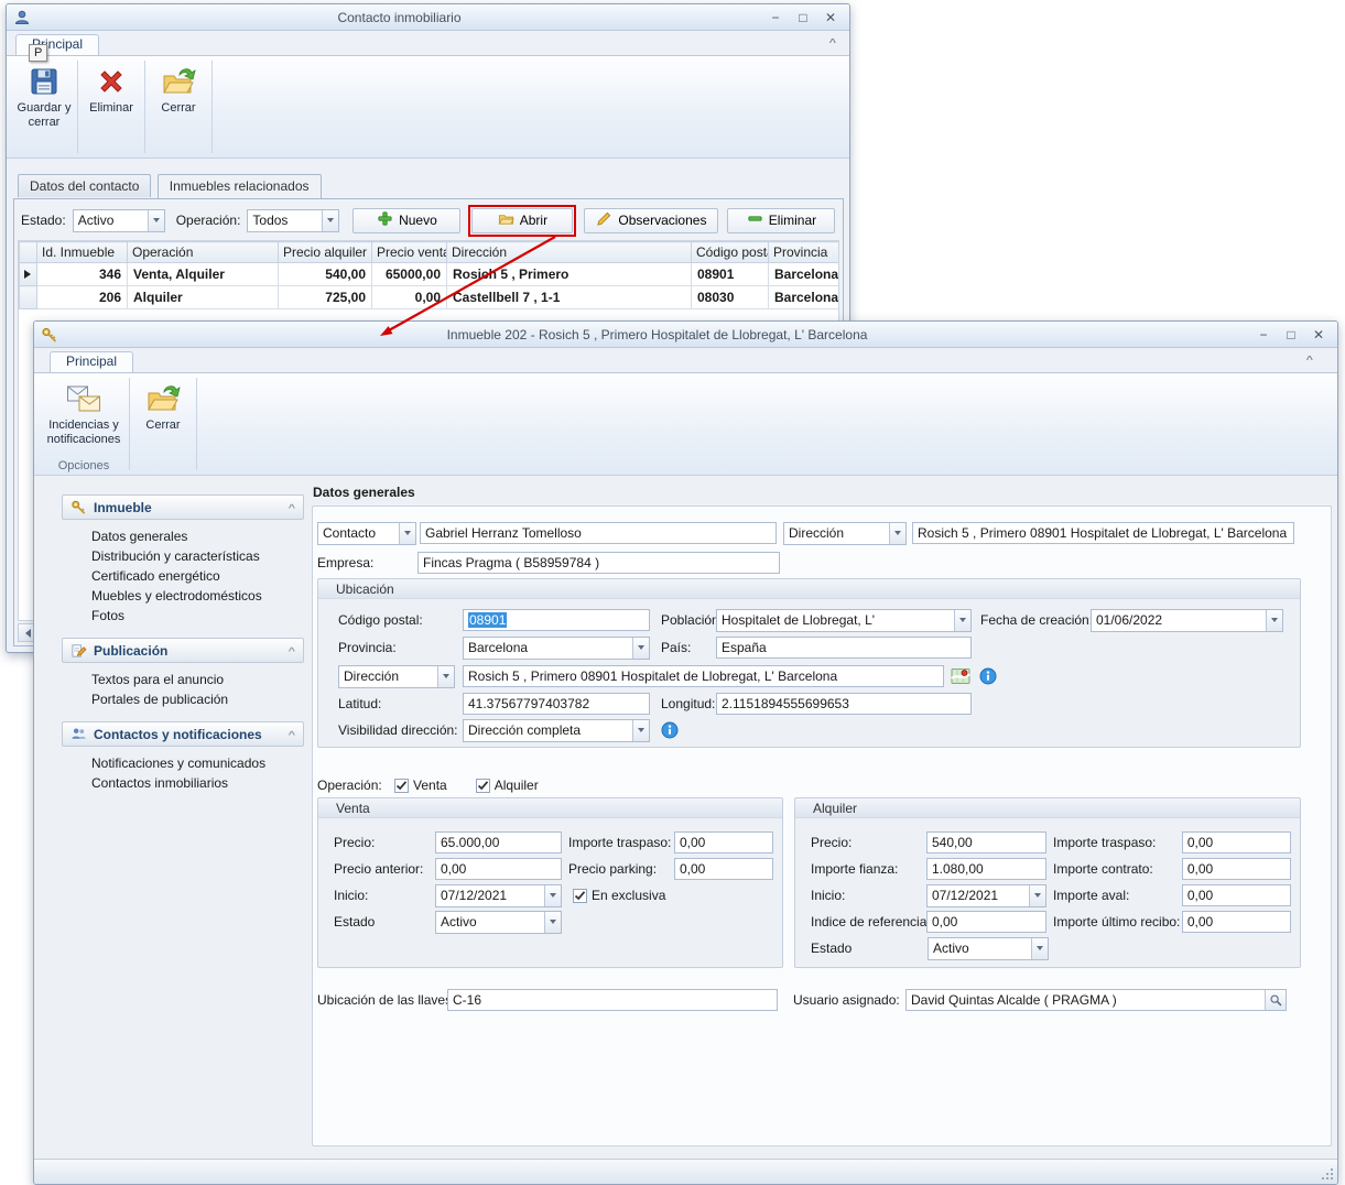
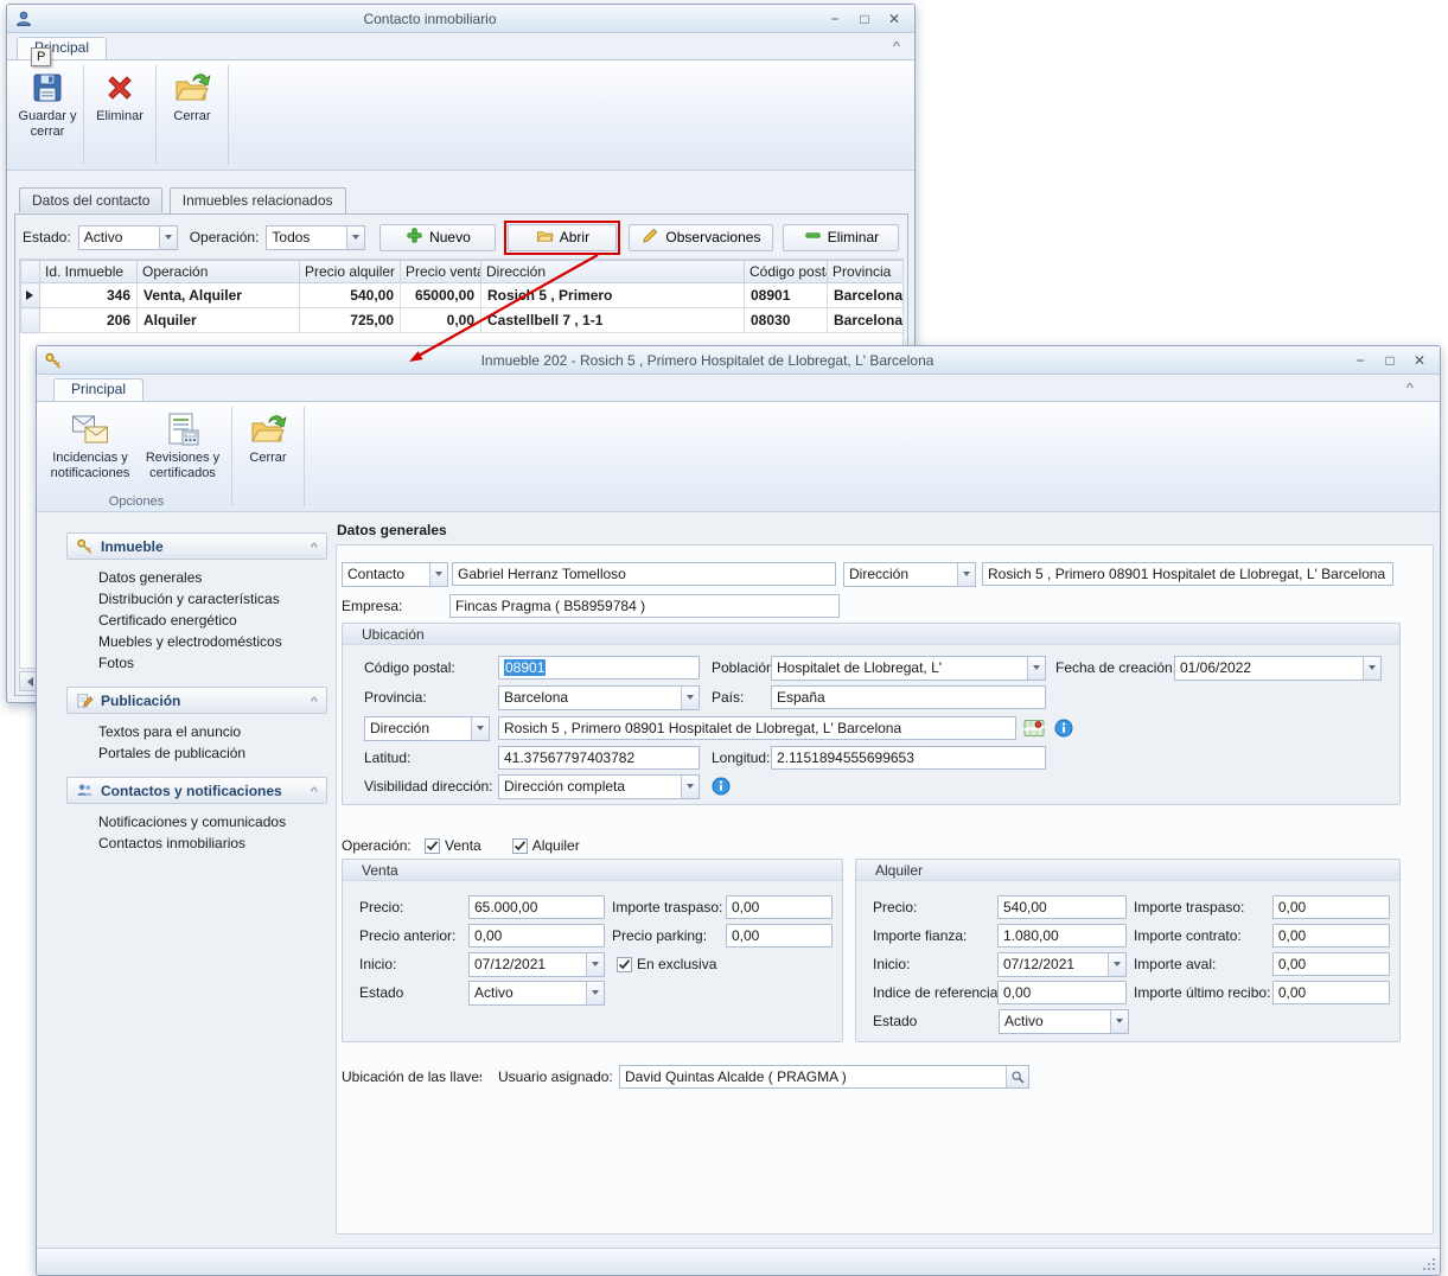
  Contacto inmobiliario
  −
  □
  ✕
  ^
  P
  Guardar y cerrar
  Eliminar
  Cerrar
  Datos del contacto Inmuebles relacionados
  Estado:
  Activo
  Operación:
  Todos
  Nuevo
  Abrir
  Observaciones
  Eliminar
  	Id. Inmueble	Operación	Precio alquiler	Precio vent	Dirección	Código post	Provincia
  	346	Venta, Alquiler	540,00	65000,00	Rosich 5 , Primero	08901	Barcelona
  	206	Alquiler	725,00	0,00	Castellbell 7 , 1-1	08030	Barcelona
  Inmueble 202 - Rosich 5 , Primero Hospitalet de Llobregat, L' Barcelona
  −
  □
  ✕
  Principal
  ^
  Incidencias y notificaciones
+ Revisiones y certificados
  Opciones
  Cerrar
  Inmueble
  ^
  Datos generales
  Distribución y características
  Certificado energético
  Muebles y electrodomésticos
  Fotos
  Publicación
  ^
  Textos para el anuncio
  Portales de publicación
  Contactos y notificaciones
  ^
  Notificaciones y comunicados
  Contactos inmobiliarios
  Datos generales
  Contacto
  Gabriel Herranz Tomelloso
  Dirección
  Rosich 5 , Primero 08901 Hospitalet de Llobregat, L' Barcelona
  Empresa:
  Fincas Pragma ( B58959784 )
  Ubicación
  Código postal:
  08901
  Població
  Hospitalet de Llobregat, L'
  Fecha de creación
  01/06/2022
  Provincia:
  Barcelona
  País:
  España
  Dirección
  Rosich 5 , Primero 08901 Hospitalet de Llobregat, L' Barcelona
  Latitud:
  41.37567797403782
  Longitud:
  2.1151894555699653
  Visibilidad dirección:
  Dirección completa
  Operación:
  Venta
  Alquiler
  Venta
  Precio:
  65.000,00
  Importe traspaso:
  0,00
  Precio anterior:
  0,00
  Precio parking:
  0,00
  Inicio:
  07/12/2021
  En exclusiva
  Estado
  Activo
  Alquiler
  Precio:
  540,00
  Importe traspaso:
  0,00
  Importe fianza:
  1.080,00
  Importe contrato:
  0,00
  Inicio:
  07/12/2021
  Importe aval:
  0,00
  Indice de referencia
  0,00
  Importe último recibo:
  0,00
  Estado
  Activo
  Ubicación de las llave
- C-16
  Usuario asignado:
  David Quintas Alcalde ( PRAGMA )
